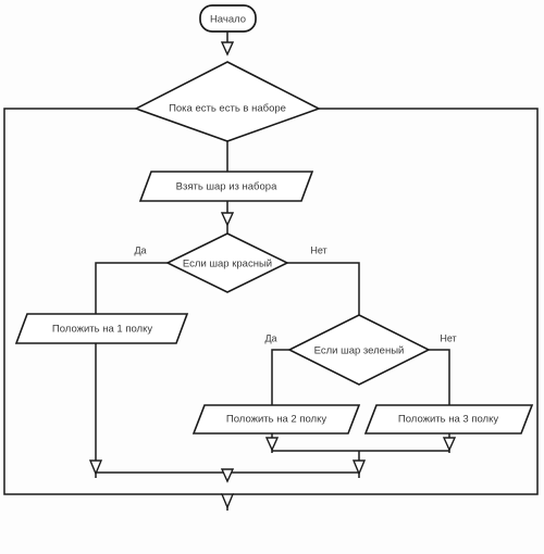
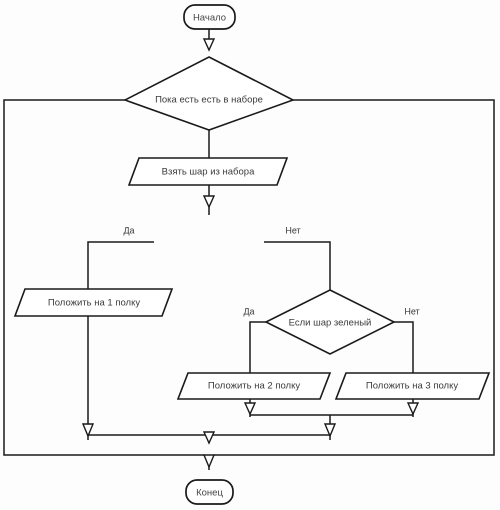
  Начало
  Пока есть есть в наборе
  Взять шар из набора
- Если шар красный
  Да
  Нет
  Положить на 1 полку
  Если шар зеленый
  Да
  Нет
  Положить на 2 полку
  Положить на 3 полку
+ Конец
